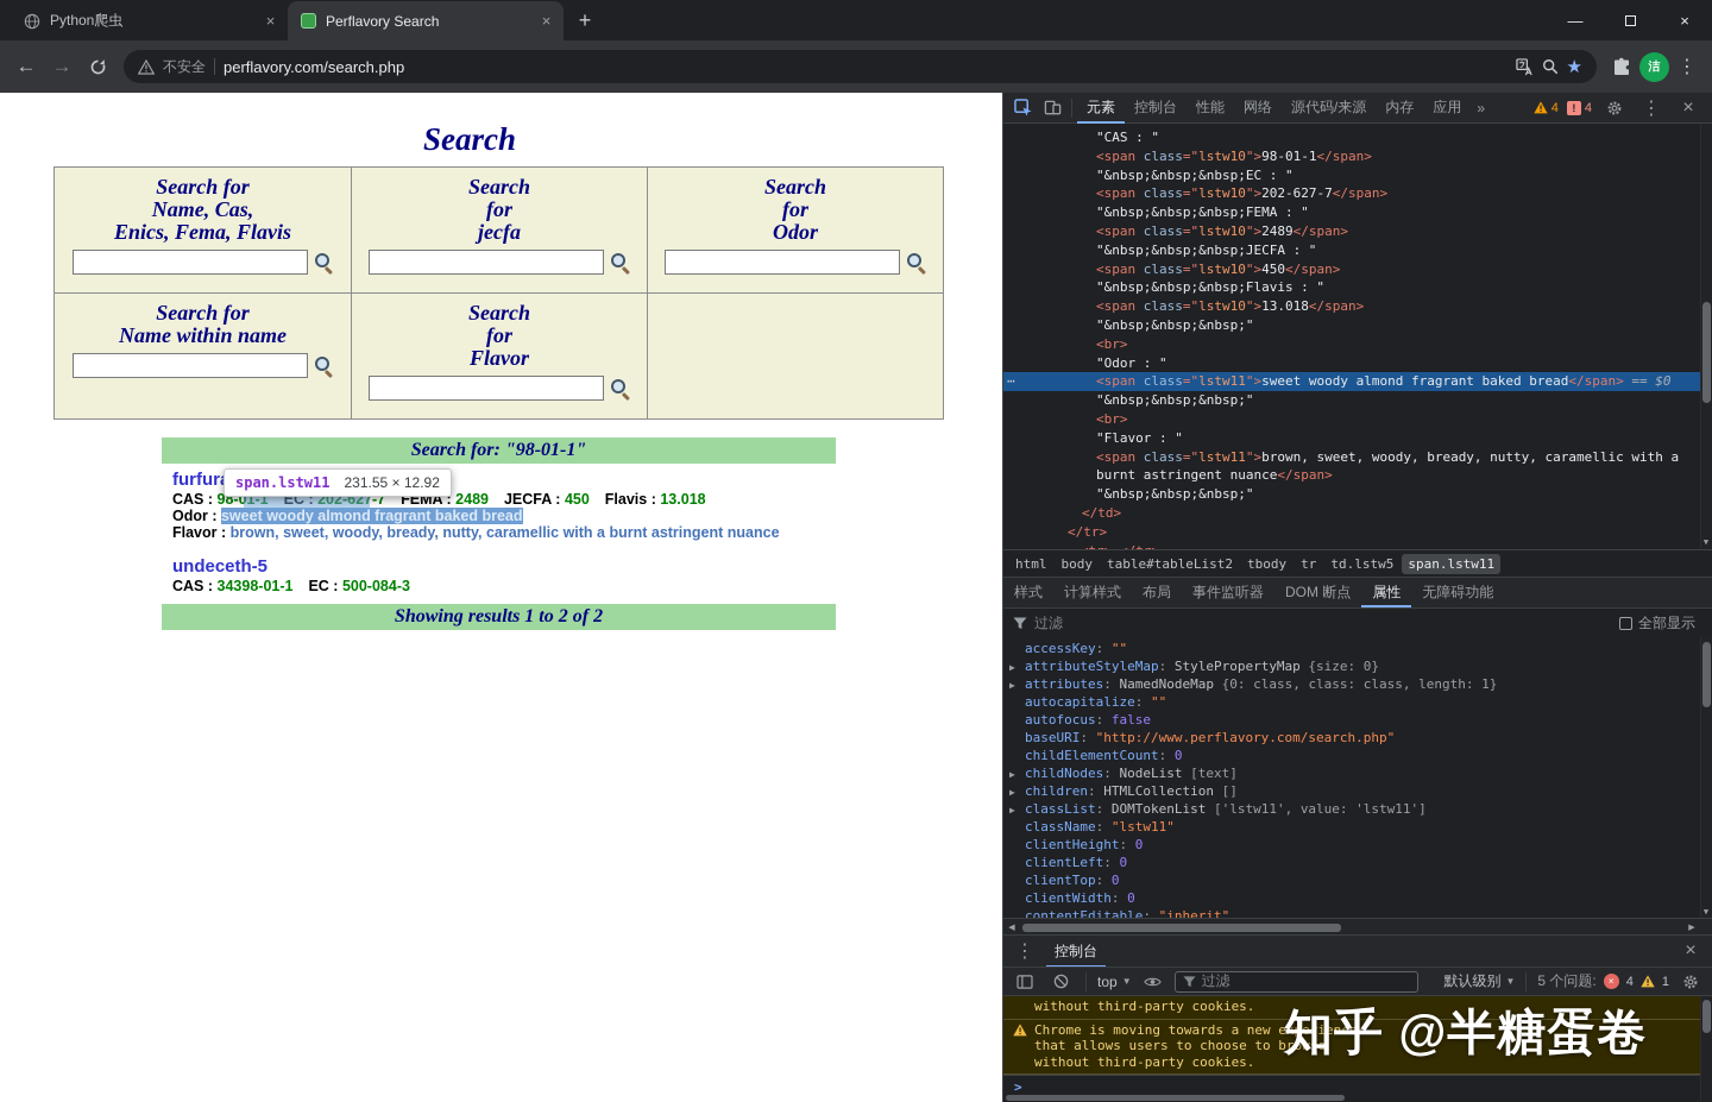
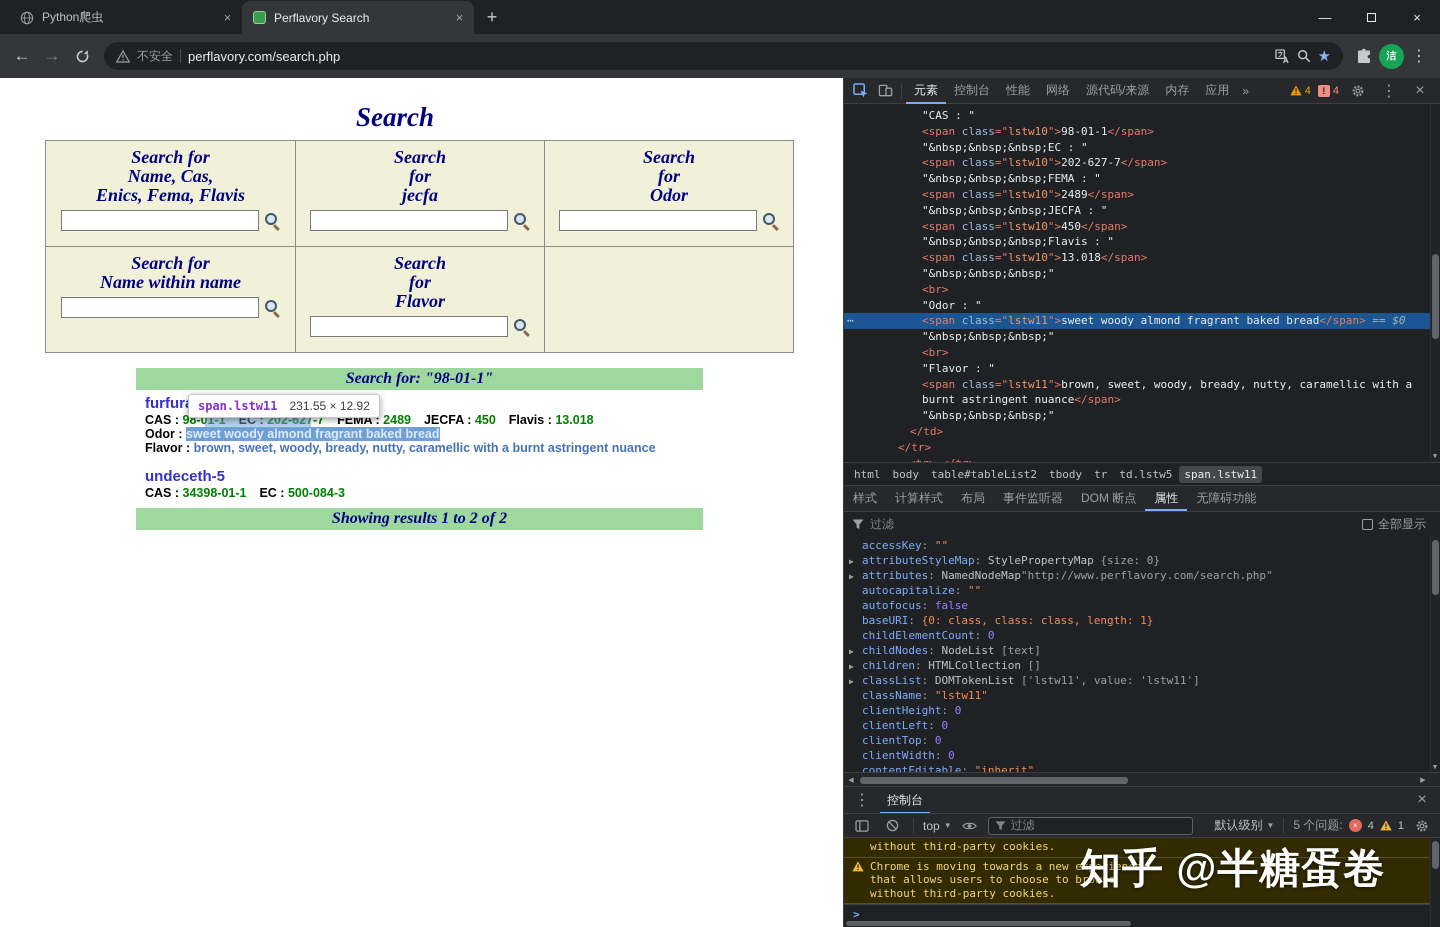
  Python爬虫
  ×
  Perflavory Search
  ×
  +
  —
  ×
  ←
  →
  不安全
  perflavory.com/search.php
  ★
  洁
  ⋮
  Search
  Search for
  Name, Cas,
  Enics, Fema, Flavis
  Search
  for
  jecfa
  Search
  for
  Odor
  Search for
  Name within name
  Search
  for
  Flavor
  Search for: "98-01-1"
  furfur
  CAS : 98-01-1 EC : 202-627-7 FEMA : 2489 JECFA : 450 Flavis : 13.018
  Odor : sweet woody almond fragrant baked bread
  Flavor : brown, sweet, woody, bready, nutty, caramellic with a burnt astringent nuance
  undeceth-5
  CAS : 34398-01-1 EC : 500-084-3
  Showing results 1 to 2 of 2
  span.lstw11
  231.55 × 12.92
  元素
  控制台
  性能
  网络
  源代码/来源
  内存
  应用
  »
  4
  !
  4
  ⋮
  ×
  "CAS : "
  <span class="lstw10">98-01-1</span>
  "&nbsp;&nbsp;&nbsp;EC : "
  <span class="lstw10">202-627-7</span>
  "&nbsp;&nbsp;&nbsp;FEMA : "
  <span class="lstw10">2489</span>
  "&nbsp;&nbsp;&nbsp;JECFA : "
  <span class="lstw10">450</span>
  "&nbsp;&nbsp;&nbsp;Flavis : "
  <span class="lstw10">13.018</span>
  "&nbsp;&nbsp;&nbsp;"
  <br>
  "Odor : "
  ⋯
  <span class="lstw11">sweet woody almond fragrant baked bread</span> == $0
  "&nbsp;&nbsp;&nbsp;"
  <br>
  "Flavor : "
  <span class="lstw11">brown, sweet, woody, bready, nutty, caramellic with a burnt astringent nuance</span>
  "&nbsp;&nbsp;&nbsp;"
  </td>
  </tr>
  ▼
  html
  body
  table#tableList2
  tbody
  tr
  td.lstw5
  span.lstw11
  样式
  计算样式
  布局
  事件监听器
  DOM 断点
  属性
  无障碍功能
  过滤
  全部显示
  accessKey: ""
  ▶
  attributeStyleMap: StylePropertyMap {size: 0}
  ▶
- attributes: NamedNodeMap {0: class, class: class, length: 1}
+ attributes: NamedNodeMap"http://www.perflavory.com/search.php"
  autocapitalize: ""
  autofocus: false
- baseURI: "http://www.perflavory.com/search.php"
+ baseURI: {0: class, class: class, length: 1}
  childElementCount: 0
  ▶
  childNodes: NodeList [text]
  ▶
  children: HTMLCollection []
  ▶
  classList: DOMTokenList ['lstw11', value: 'lstw11']
  className: "lstw11"
  clientHeight: 0
  clientLeft: 0
  clientTop: 0
  clientWidth: 0
  contentEditable: "inherit"
  ▼
  ⋮
  控制台
  ×
  top
  ▼
  过滤
  默认级别
  ▼
  5 个问题:
  ×
  4
  1
  without third-party cookies.
  Chrome is moving towards a new experience
  that allows users to choose to browse
  without third-party cookies.
  >
  知乎 @半糖蛋卷
